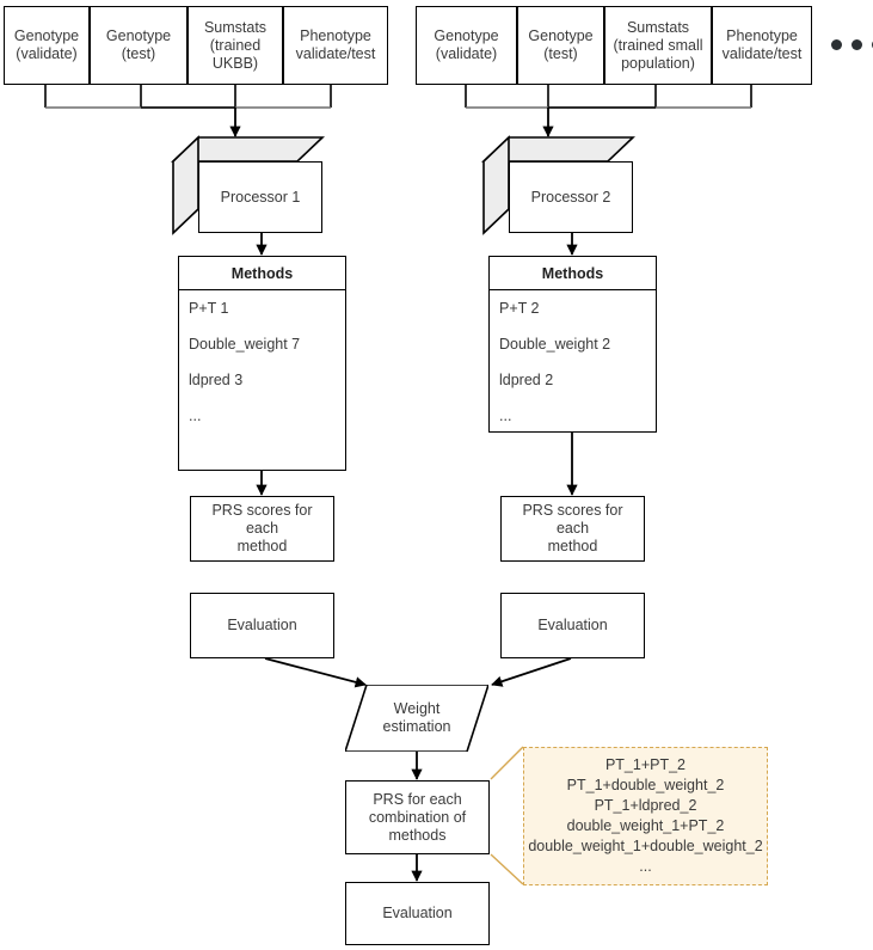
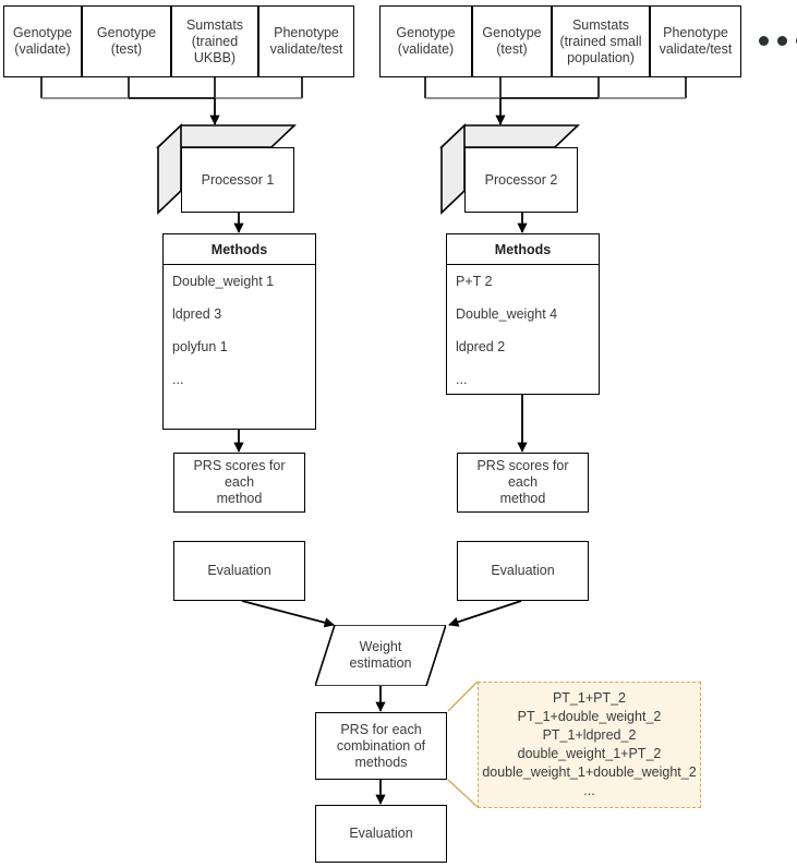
  Genotype
  (validate)
  Genotype
  (test)
  Sumstats
  (trained
  UKBB)
  Phenotype
  validate/test
  Processor 1
  Methods
- P+T 1
- Double_weight 7
+ Double_weight 1
  ldpred 3
+ polyfun 1
  ...
  PRS scores for each
  method
  Evaluation
  Genotype
  (validate)
  Genotype
  (test)
  Sumstats
  (trained small
  population)
  Phenotype
  validate/test
  Processor 2
  Methods
  P+T 2
- Double_weight 2
+ Double_weight 4
  ldpred 2
  ...
  PRS scores for each
  method
  Evaluation
  Weight
  estimation
  PRS for each
  combination of
  methods
  Evaluation
  PT_1+PT_2
  PT_1+double_weight_2
  PT_1+ldpred_2
  double_weight_1+PT_2
  double_weight_1+double_weight_2
  ...
